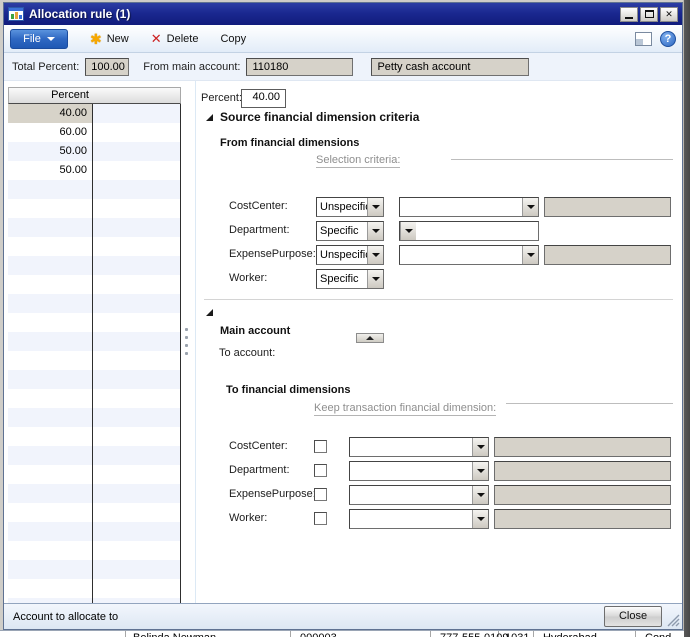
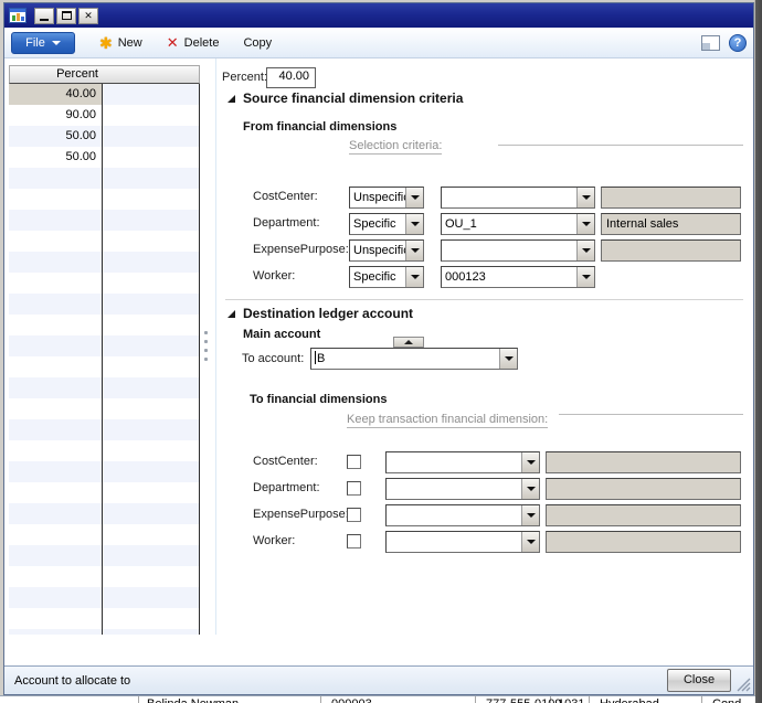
- Allocation rule (1)
  ✕
  File
  ✱
  New
  ✕
  Delete
  Copy
  ?
- Total Percent:
- 100.00
- From main account:
- 110180
- Petty cash account
  Percent
  40.00
- 60.00
+ 90.00
  50.00
  50.00
  Percent
  40.00
  Source financial dimension criteria
  From financial dimensions
  Selection criteria:
  CostCenter:
  Unspecifi
  Department:
  Specific
+ OU_1
+ Internal sales
  ExpensePurpose:
  Unspecifi
  Worker:
  Specific
+ 000123
+ Destination ledger account
  Main account
  To account:
+ B
  To financial dimensions
  Keep transaction financial dimension:
  CostCenter:
  Department:
  ExpensePurpose
  Worker:
  Account to allocate to
  Close
